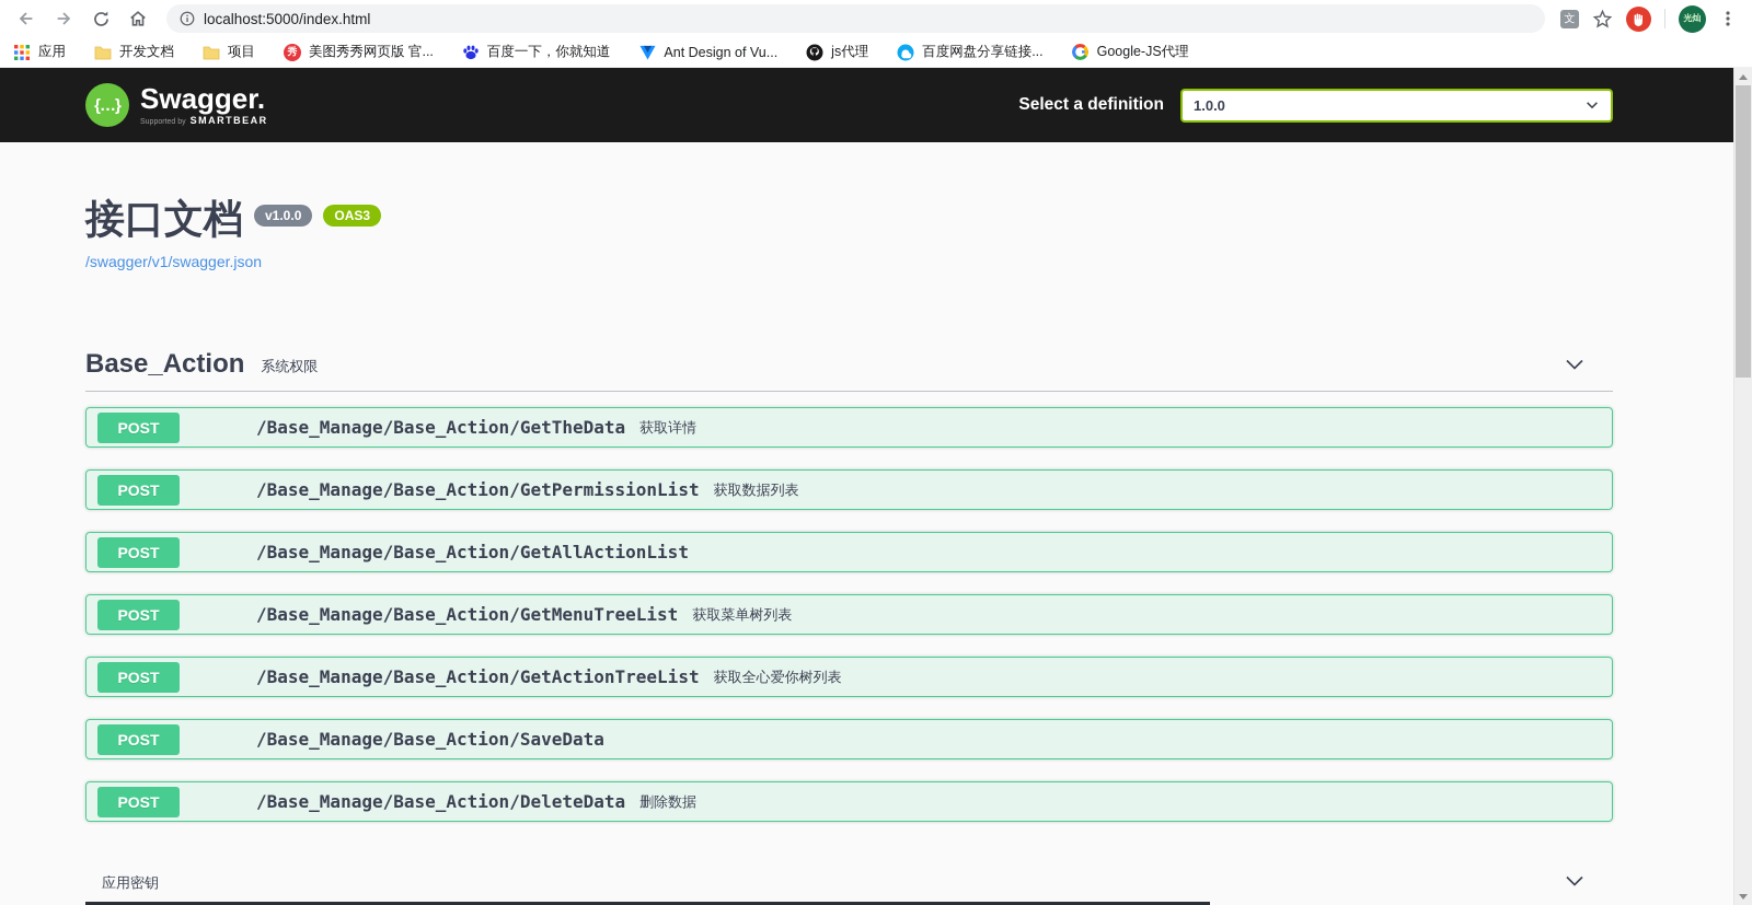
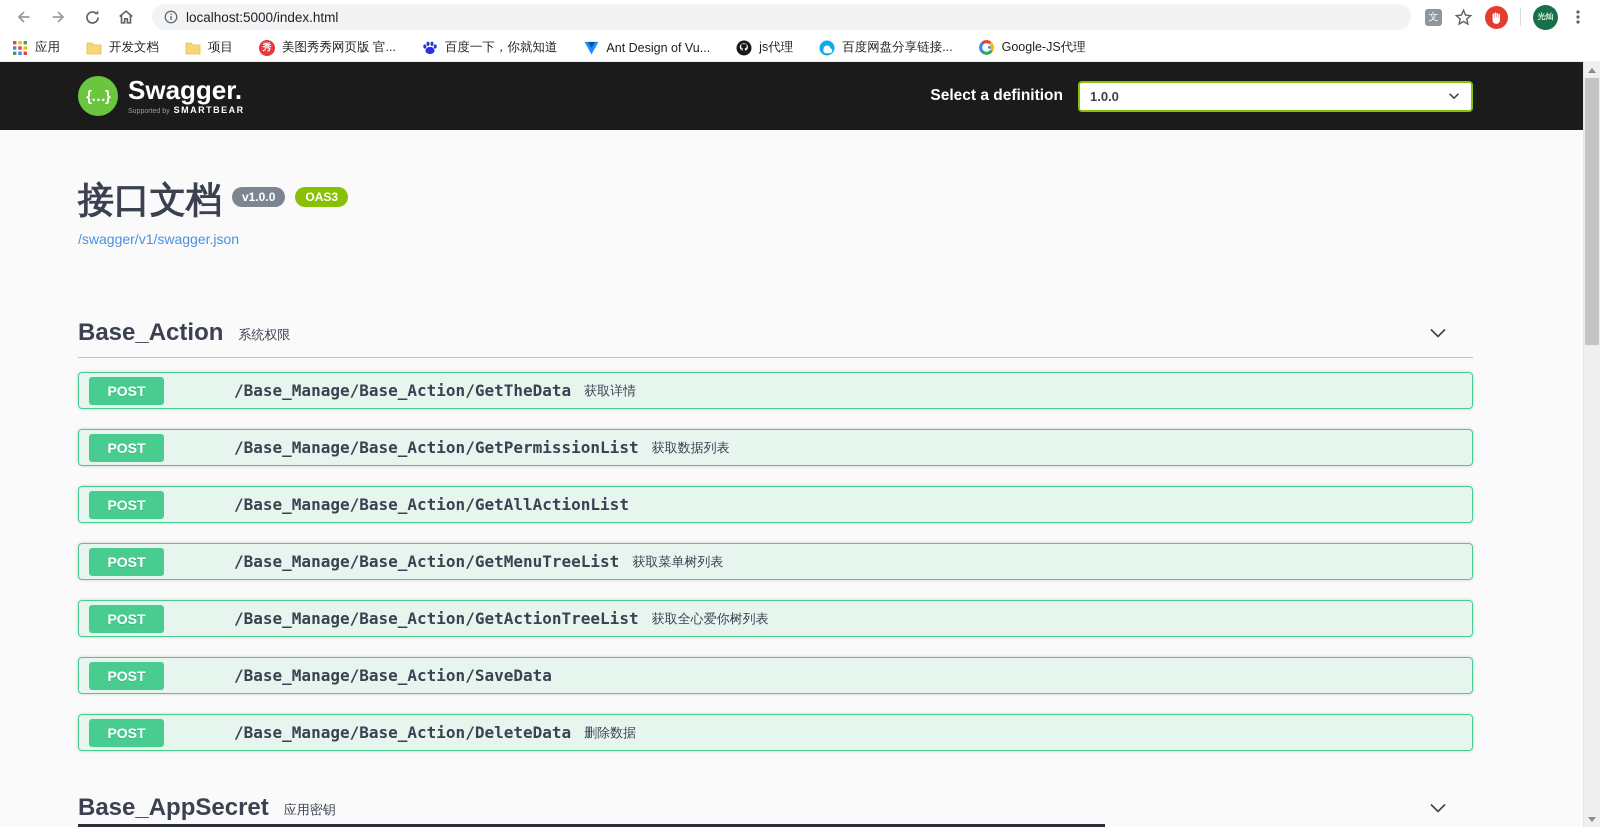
  localhost:5000/index.html
  文
  光灿
  应用
  开发文档
  项目
  秀
  美图秀秀网页版 官...
  百度一下，你就知道
  Ant Design of Vu...
  js代理
  百度网盘分享链接...
  Google-JS代理
  {…}
  Swagger.
  SMARTBEAR
  Select a definition
  1.0.0
  接口文档
  v1.0.0
  OAS3
  /swagger/v1/swagger.json
  Base_Action
  系统权限
  POST
  /Base_Manage/Base_Action/GetTheData
  获取详情
  POST
  /Base_Manage/Base_Action/GetPermissionList
  获取数据列表
  POST
  /Base_Manage/Base_Action/GetAllActionList
  POST
  /Base_Manage/Base_Action/GetMenuTreeList
  获取菜单树列表
  POST
  /Base_Manage/Base_Action/GetActionTreeList
  获取全心爱你树列表
  POST
  /Base_Manage/Base_Action/SaveData
  POST
  /Base_Manage/Base_Action/DeleteData
  删除数据
+ Base_AppSecret
  应用密钥
